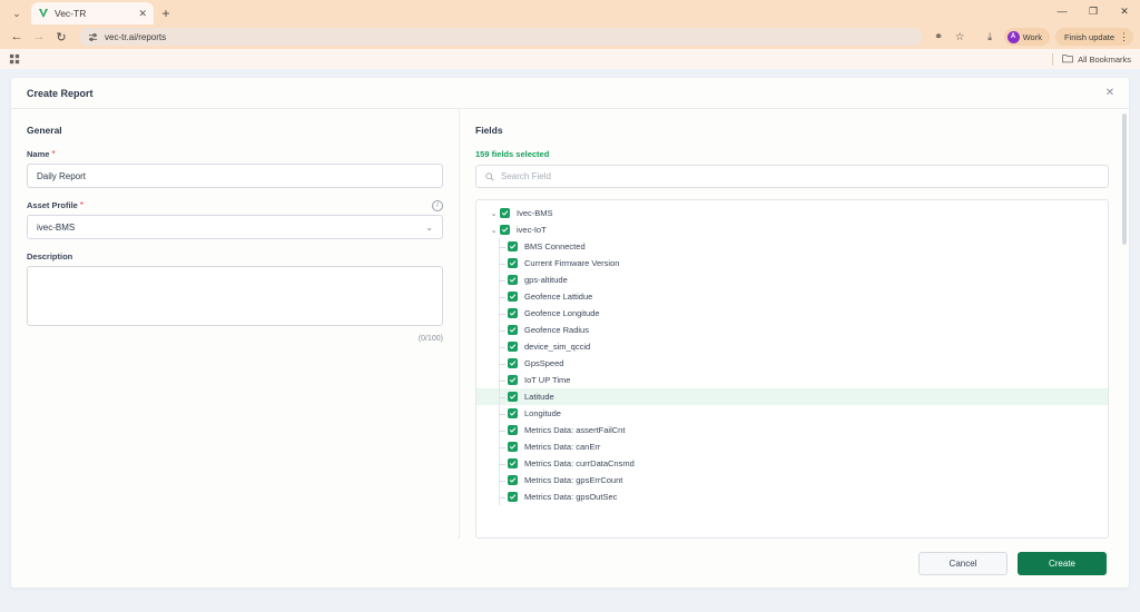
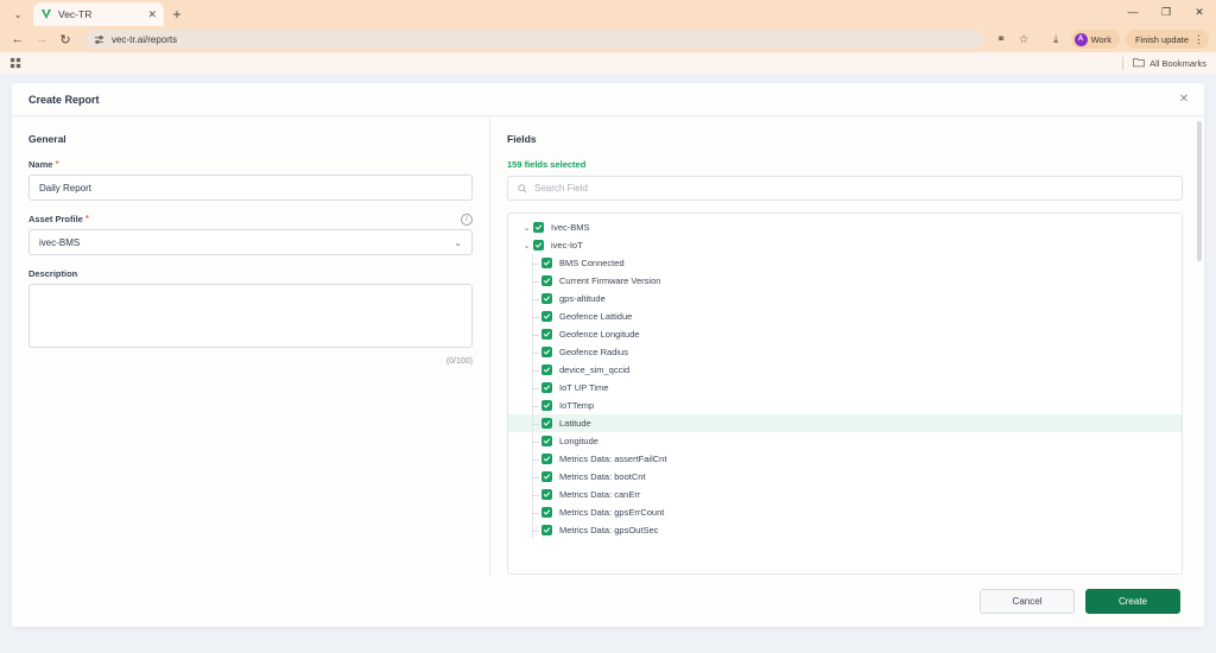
  ⌄
  Vec-TR
  ✕
  +
  —
  ❐
  ✕
  ←
  →
  ↻
  vec-tr.ai/reports
  ⚭
  ☆
  ⤓
  Work
  Finish update
  ⋮
  All Bookmarks
  Create Report
  ✕
  General
  Name
  *
  Daily Report
  Asset Profile
  *
  ivec-BMS
  ⌄
  Description
  Fields
  159 fields selected
  Search Field
  Ivec-BMS
  ivec-IoT
  BMS Connected
  Current Firmware Version
  gps-altitude
  Geofence Lattidue
  Geofence Longitude
  Geofence Radius
  device_sim_qccid
- GpsSpeed
  IoT UP Time
+ IoTTemp
  Latitude
  Longitude
  Metrics Data: assertFailCnt
+ Metrics Data: bootCnt
  Metrics Data: canErr
- Metrics Data: currDataCnsmd
  Metrics Data: gpsErrCount
  Metrics Data: gpsOutSec
  Cancel
  Create
